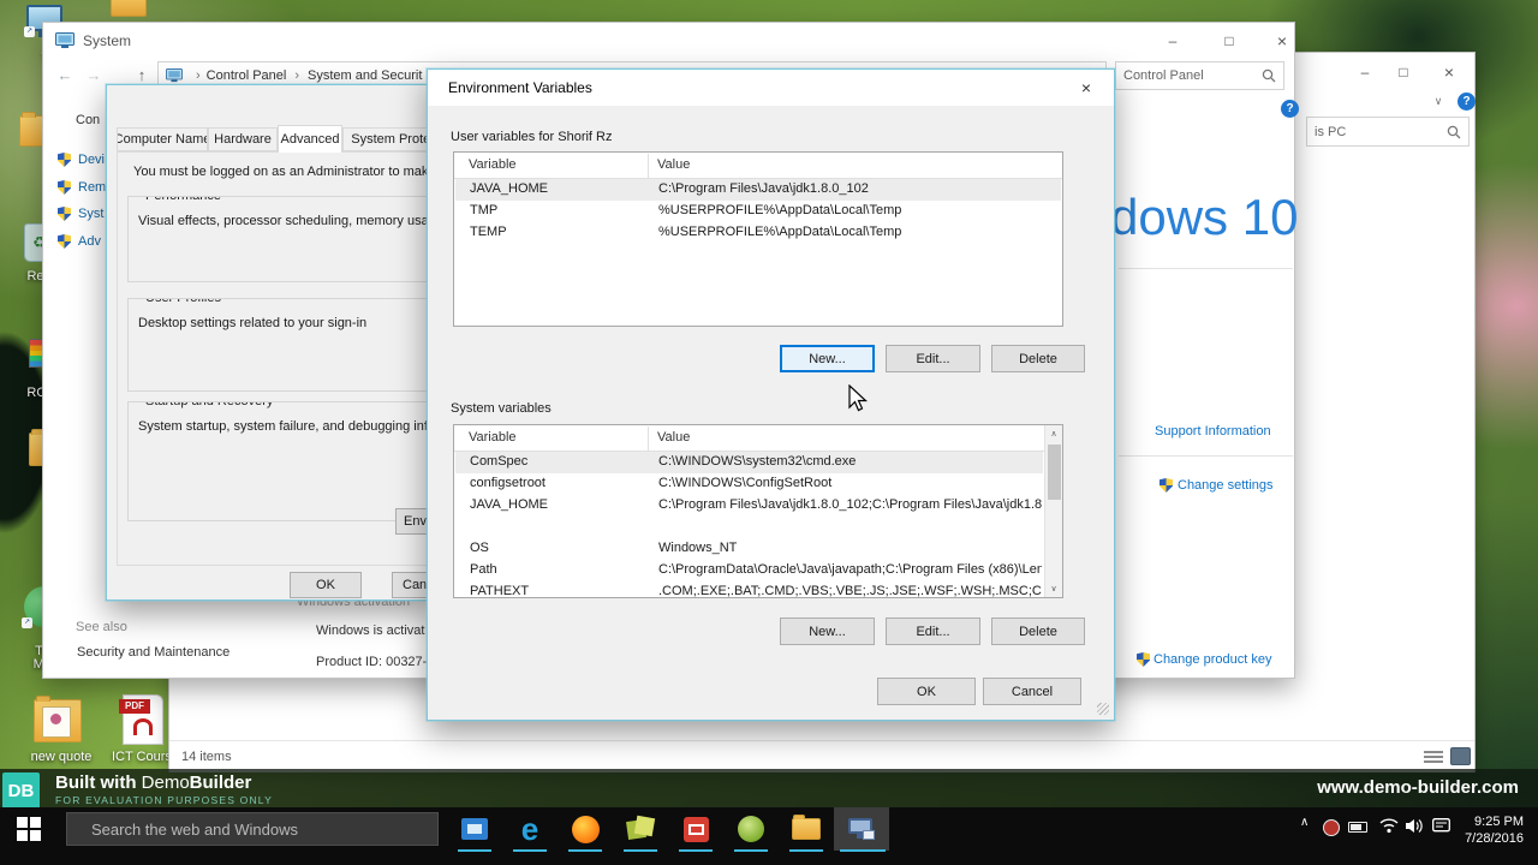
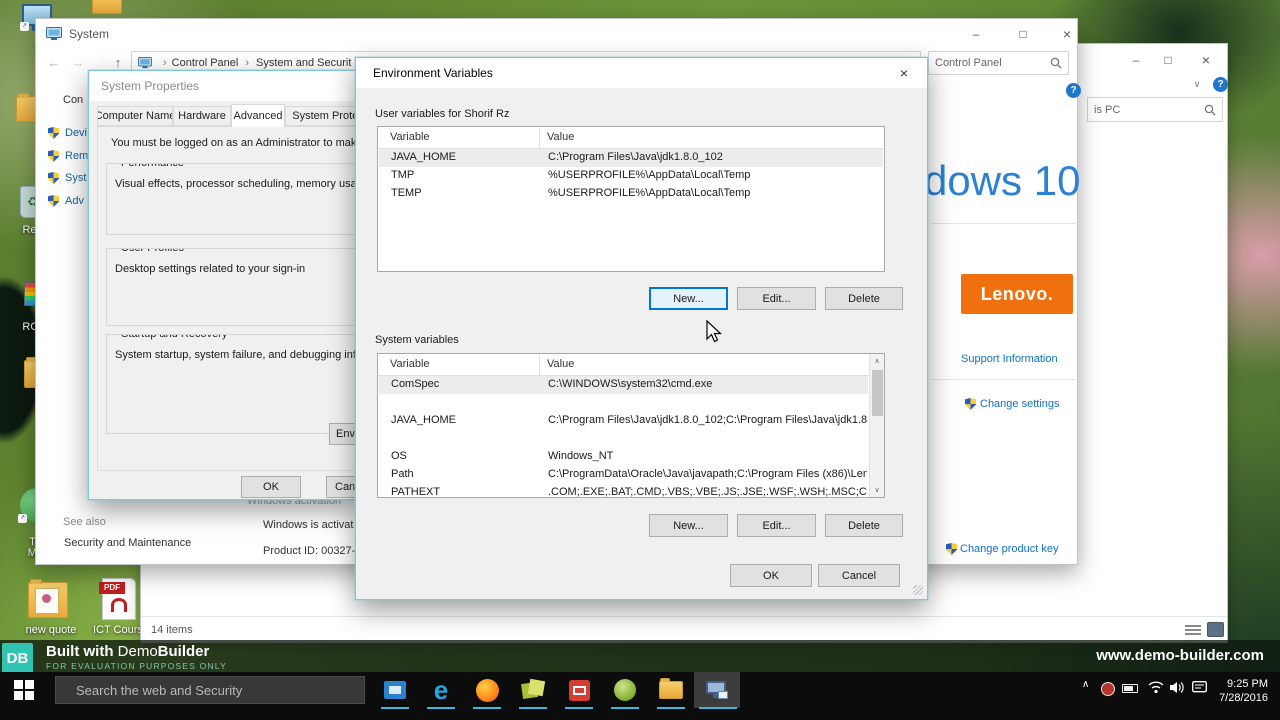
  ♻
  new quote
  PDF
  ICT Cour
  –
  □
  ×
  ∨
  ?
  is PC
  14 items
  System
  –
  □
  ×
  ←
  →
  ↑
  ›
  Control Panel
  ›
  System and Securit
  Control Panel
  ?
  Con
  Devi
  Rem
  Syst
  Adv
  dows 10
+ Lenovo.
  Support Information
  Change settings
  Windows activation
  Windows is activat
  Product ID: 00327-
  See also
  Security and Maintenance
  Change product key
+ System Properties
  Computer Nam
  Hardware
  Advanced
  System Prot
  You must be logged on as an Administrator to mak
  Visual effects, processor scheduling, memory usa
  Desktop settings related to your sign-in
  System startup, system failure, and debugging in
  OK
  Can
  Environment Variables
  ×
  User variables for Shorif Rz
  Variable
  Value
  JAVA_HOME
  C:\Program Files\Java\jdk1.8.0_102
  TMP
  %USERPROFILE%\AppData\Local\Temp
  TEMP
  %USERPROFILE%\AppData\Local\Temp
  New...
  Edit...
  Delete
  System variables
  Variable
  Value
  ComSpec
  C:\WINDOWS\system32\cmd.exe
- configsetroot
- C:\WINDOWS\ConfigSetRoot
  JAVA_HOME
  C:\Program Files\Java\jdk1.8.0_102;C:\Program Files\Java\jdk1.8
  OS
  Windows_NT
  Path
  C:\ProgramData\Oracle\Java\javapath;C:\Program Files (x86)\Len
  PATHEXT
  .COM;.EXE;.BAT;.CMD;.VBS;.VBE;.JS;.JSE;.WSF;.WSH;.MSC;C
  New...
  Edit...
  Delete
  OK
  Cancel
  DB
  Built with DemoBuilder
  FOR EVALUATION PURPOSES ONLY
  www.demo-builder.com
- Search the web and Windows
+ Search the web and Security
  e
  ∧
  9:25 PM
  7/28/2016
